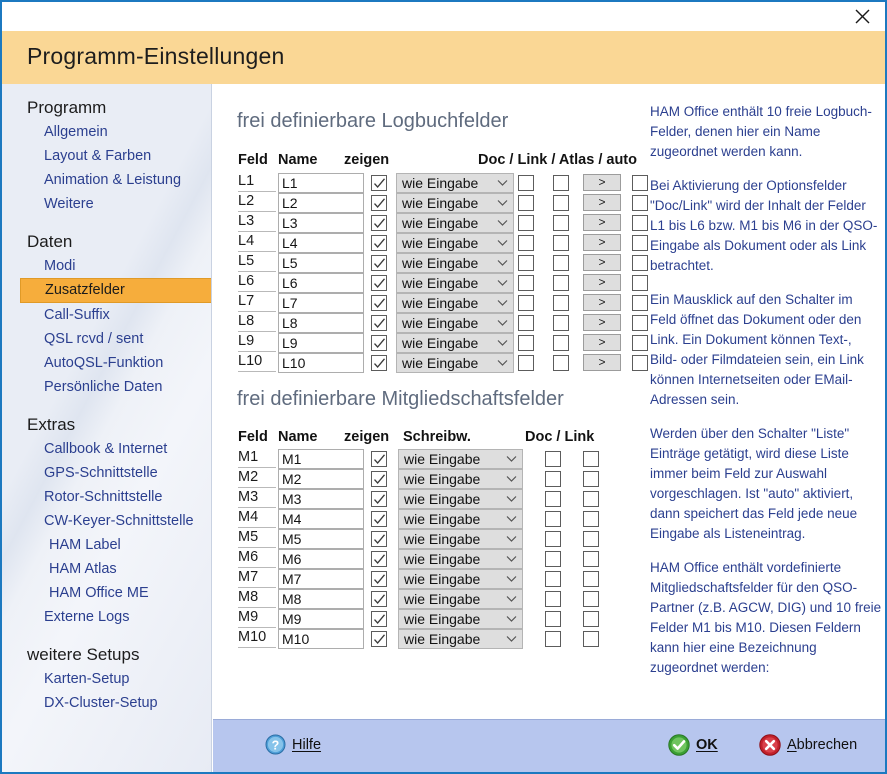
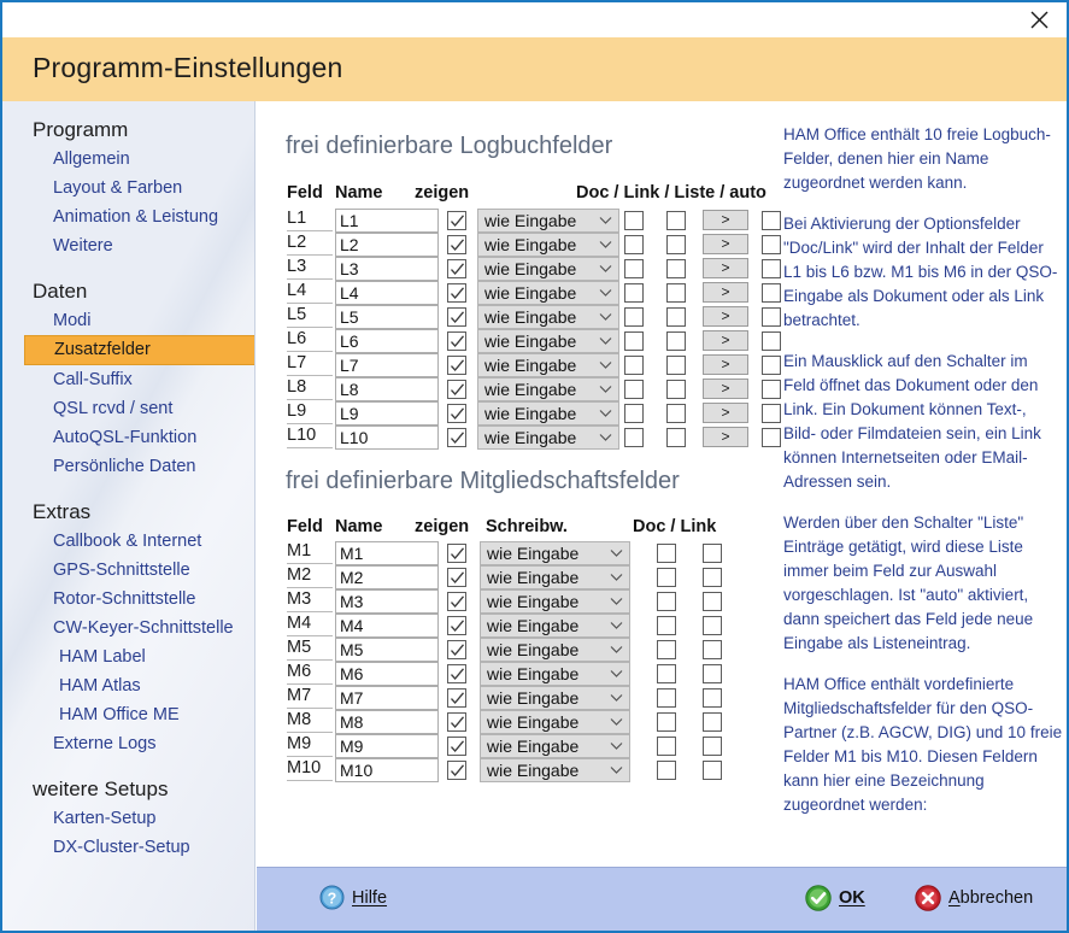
  Programm-Einstellungen
  Programm
  Allgemein
  Layout & Farben
  Animation & Leistung
  Weitere
  Daten
  Modi
  Zusatzfelder
  Call-Suffix
  QSL rcvd / sent
  AutoQSL-Funktion
  Persönliche Daten
  Extras
  Callbook & Internet
  GPS-Schnittstelle
  Rotor-Schnittstelle
  CW-Keyer-Schnittstelle
  HAM Label
  HAM Atlas
  HAM Office ME
  Externe Logs
  weitere Setups
  Karten-Setup
  DX-Cluster-Setup
  frei definierbare Logbuchfelder
  Feld
  Name
  zeigen
- Doc / Link / Atlas / auto
+ Doc / Link / Liste / auto
  L1
  L1
  wie Eingabe
  >
  L2
  L2
  wie Eingabe
  >
  L3
  L3
  wie Eingabe
  >
  L4
  L4
  wie Eingabe
  >
  L5
  L5
  wie Eingabe
  >
  L6
  L6
  wie Eingabe
  >
  L7
  L7
  wie Eingabe
  >
  L8
  L8
  wie Eingabe
  >
  L9
  L9
  wie Eingabe
  >
  L10
  L10
  wie Eingabe
  >
  frei definierbare Mitgliedschaftsfelder
  Feld
  Name
  zeigen
  Schreibw.
  Doc / Link
  M1
  M1
  wie Eingabe
  M2
  M2
  wie Eingabe
  M3
  M3
  wie Eingabe
  M4
  M4
  wie Eingabe
  M5
  M5
  wie Eingabe
  M6
  M6
  wie Eingabe
  M7
  M7
  wie Eingabe
  M8
  M8
  wie Eingabe
  M9
  M9
  wie Eingabe
  M10
  M10
  wie Eingabe
  HAM Office enthält 10 freie Logbuch- Felder, denen hier ein Name zugeordnet werden kann.
  Bei Aktivierung der Optionsfelder "Doc/Link" wird der Inhalt der Felder L1 bis L6 bzw. M1 bis M6 in der QSO-Eingabe als Dokument oder als Link betrachtet.
  Ein Mausklick auf den Schalter im Feld öffnet das Dokument oder den Link. Ein Dokument können Text-, Bild- oder Filmdateien sein, ein Link können Internetseiten oder EMail-Adressen sein.
  Werden über den Schalter "Liste" Einträge getätigt, wird diese Liste immer beim Feld zur Auswahl vorgeschlagen. Ist "auto" aktiviert, dann speichert das Feld jede neue Eingabe als Listeneintrag.
  HAM Office enthält vordefinierte Mitgliedschaftsfelder für den QSO-Partner (z.B. AGCW, DIG) und 10 freie Felder M1 bis M10. Diesen Feldern kann hier eine Bezeichnung zugeordnet werden:
  ?
  Hilfe
  OK
  Abbrechen
